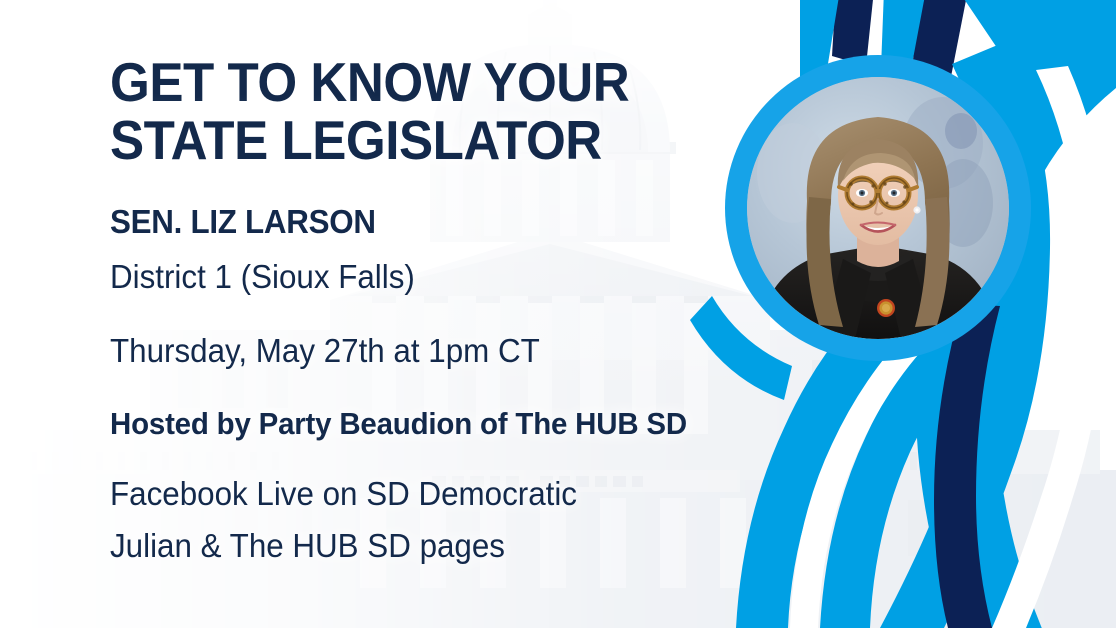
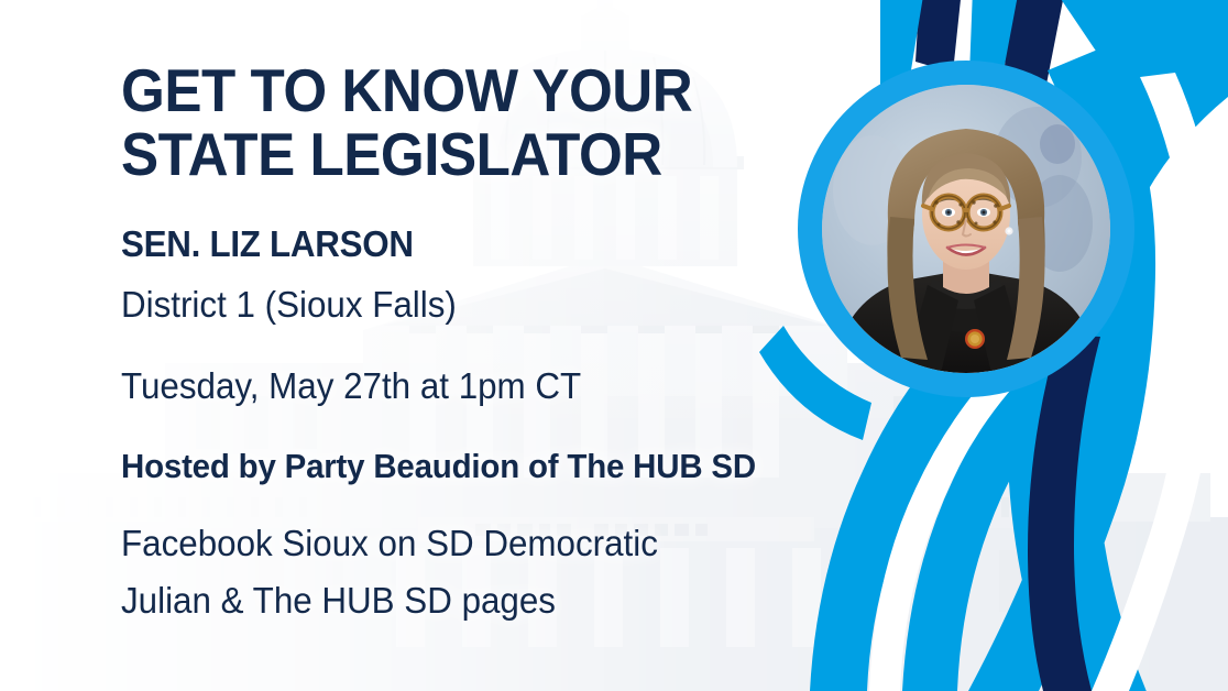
  GET TO KNOW YOUR
  STATE LEGISLATOR
  SEN. LIZ LARSON
  District 1 (Sioux Falls)
- Thursday, May 27th at 1pm CT
+ Tuesday, May 27th at 1pm CT
  Hosted by Party Beaudion of The HUB SD
- Facebook Live on SD Democratic
+ Facebook Sioux on SD Democratic
  Julian & The HUB SD pages
